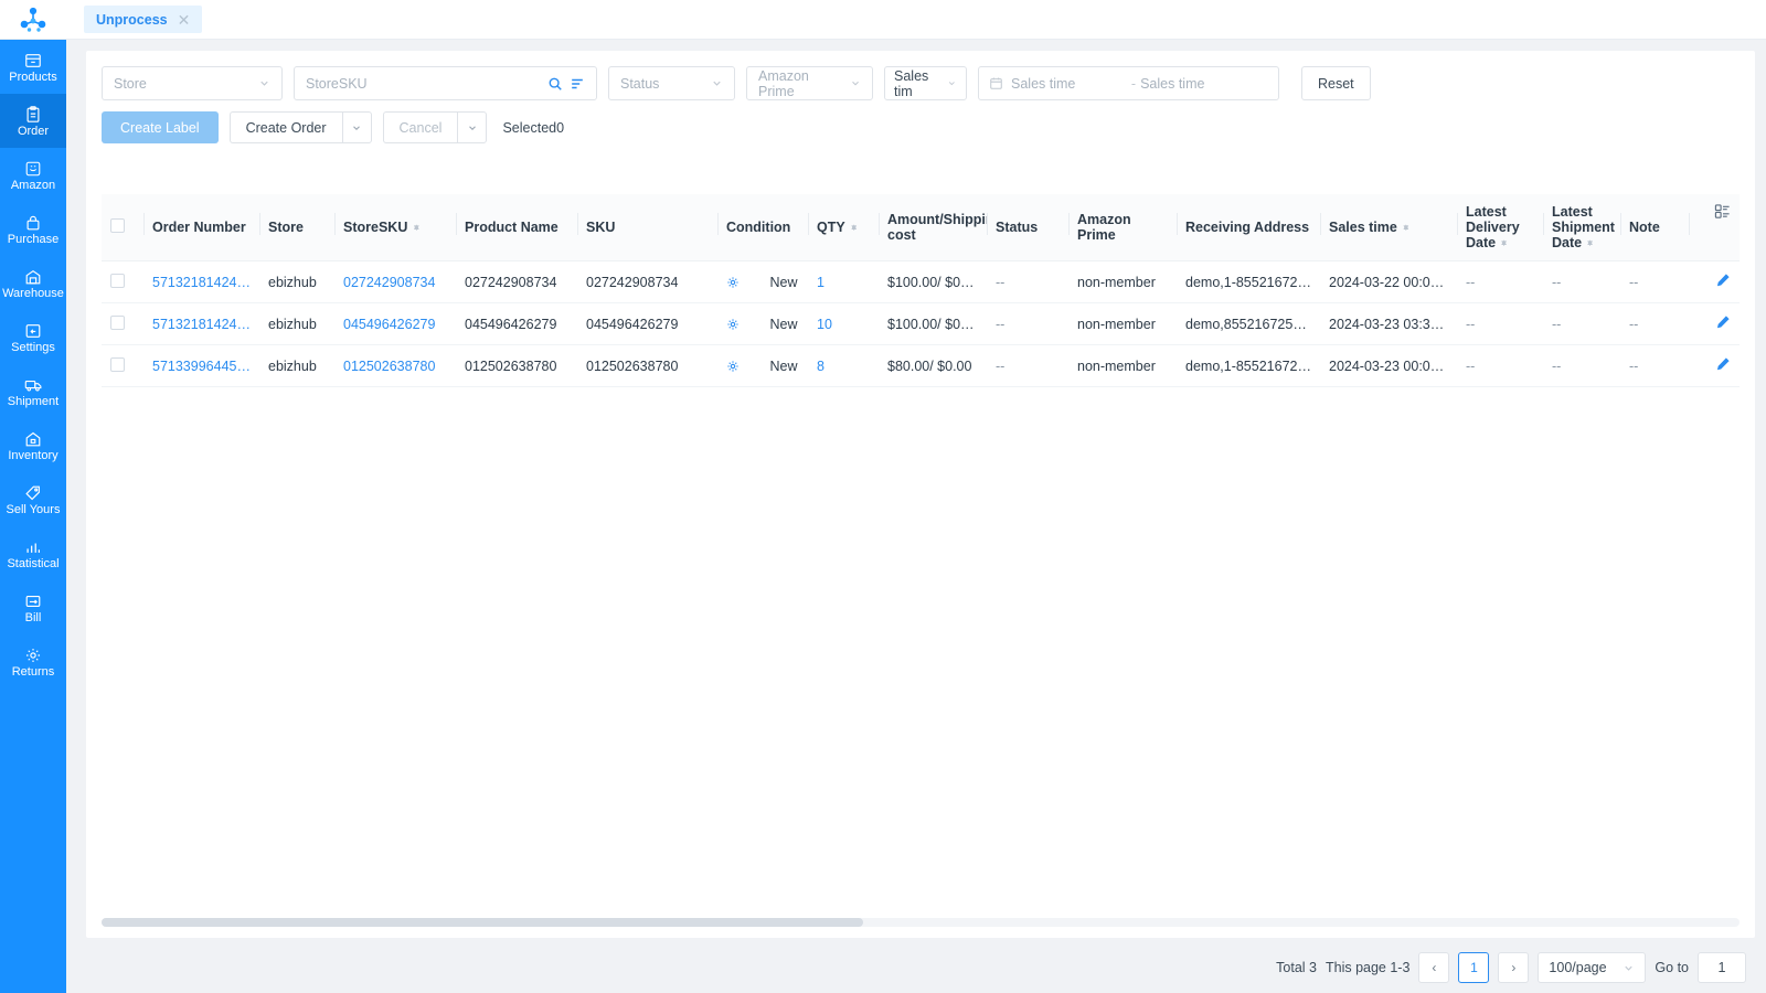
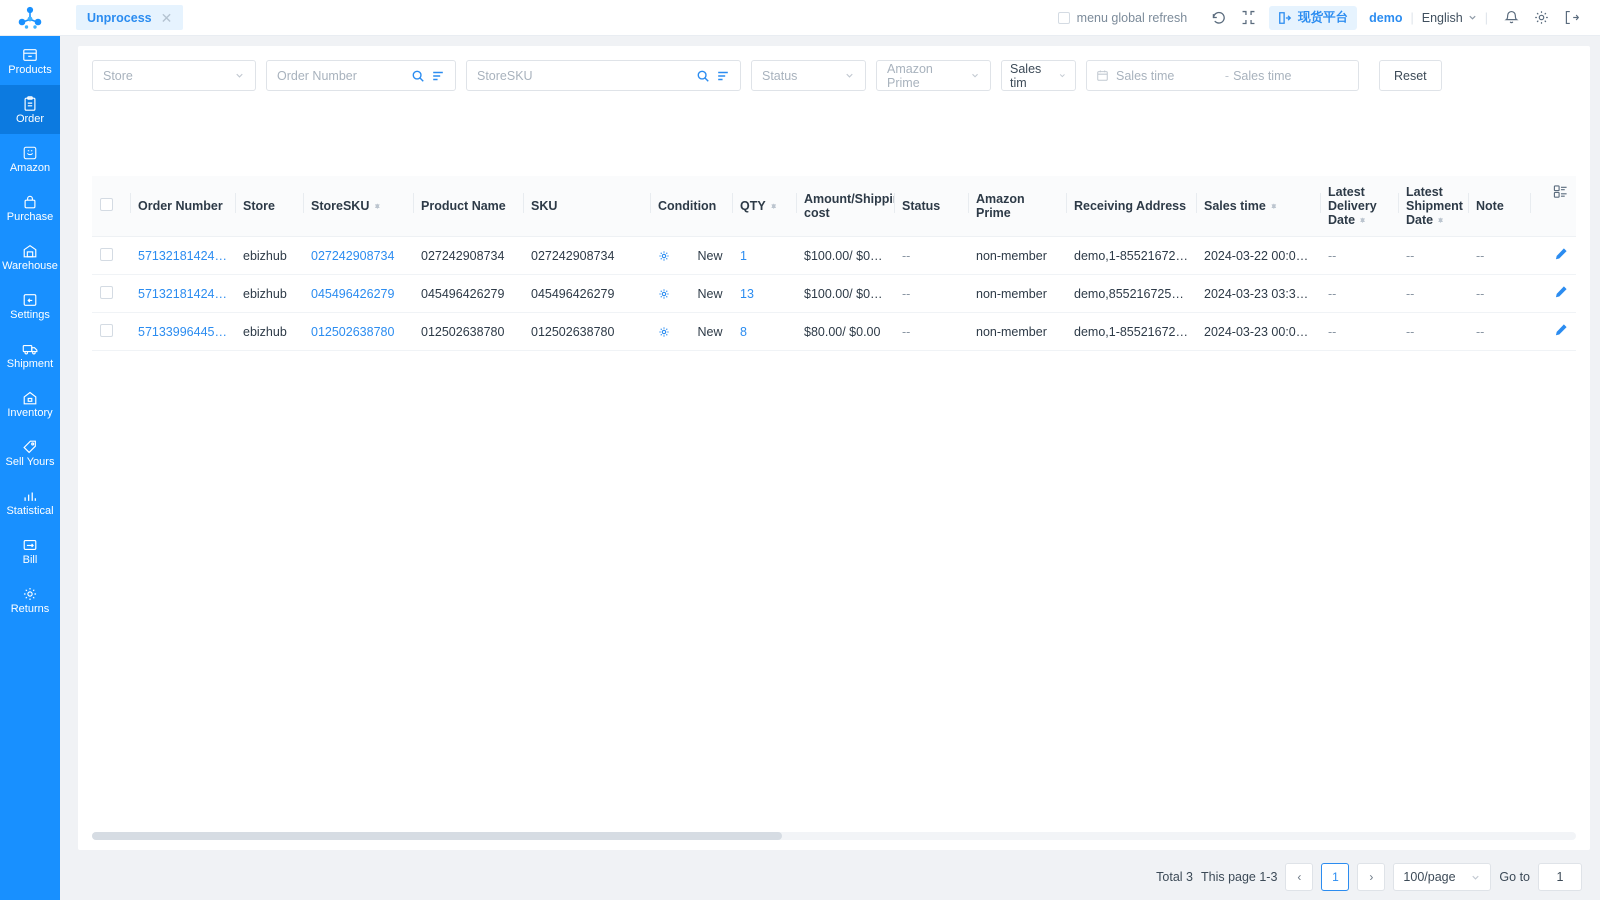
  Unprocess
  ✕
+ menu global refresh
+ 现货平台
+ demo
+ English
+ |
  Products
  Order
  Amazon
  Purchase
  Warehouse
  Settings
  Shipment
  Inventory
  Sell Yours
  Statistical
  Bill
  Returns
  Store
+ Order Number
  StoreSKU
  Status
  Amazon Prime
  Sales tim
  Sales time
  -
  Sales time
  Reset
- Create Label
- Create Order
- Cancel
- Selected0
  	Order Number	Store	StoreSKU ▼	Product Name	SKU	Condition	QTY ▼	Amount/Shippi cost	Status	Amazon Prime	Receiving Address	Sales time ▼	Latest Delivery Date ▼	Latest Shipment Date ▼	Note
  	5713218142445 .	ebizhub	027242908734	027242908734	027242908734	New	1	$100.00/ $0.00	--	non-member	demo,1-8552167257,	2024-03-22 00:00:00	--	--	--
- 	5713218142438 .	ebizhub	045496426279	045496426279	045496426279	New	10	$100.00/ $0.00	--	non-member	demo,8552167257,51	2024-03-23 03:31:51	--	--	--
+ 	5713218142438 .	ebizhub	045496426279	045496426279	045496426279	New	13	$100.00/ $0.00	--	non-member	demo,8552167257,51	2024-03-23 03:31:51	--	--	--
  	5713399644559 .	ebizhub	012502638780	012502638780	012502638780	New	8	$80.00/ $0.00	--	non-member	demo,1-8552167257,	2024-03-23 00:00:00	--	--	--
  Total 3
  This page 1-3
  ‹
  1
  ›
  100/page
  Go to
  1
